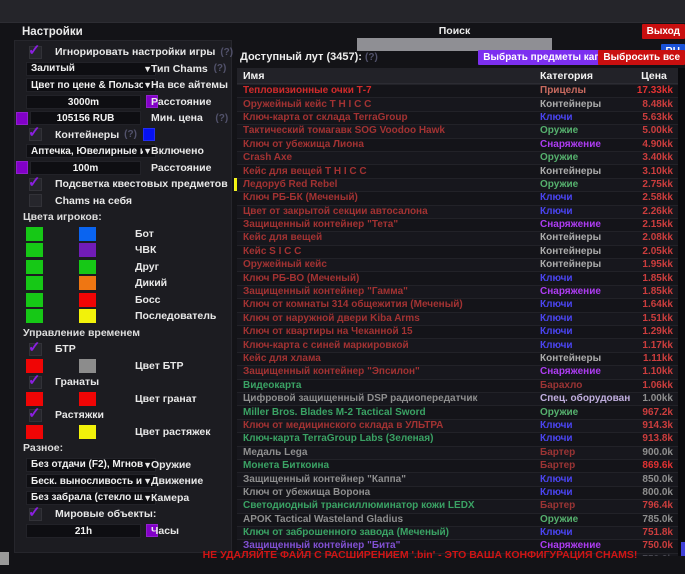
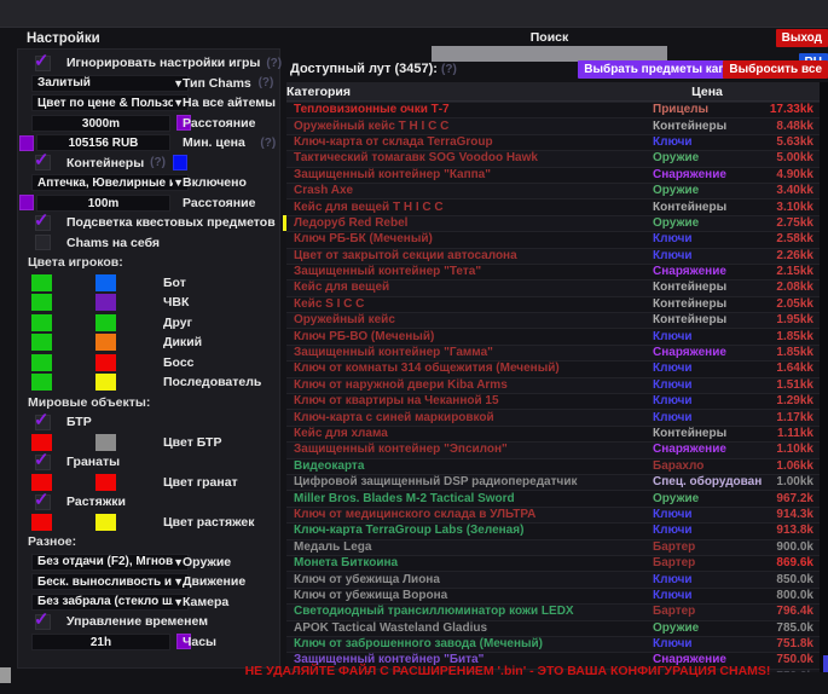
  Настройки
  ✓
  Игнорировать настройки игры
  (?)
  Залитый
  ▼
  Тип Chams
  (?)
  Цвет по цене & Пользо
  ▼
  На все айтемы
  3000m
  Расстояние
  105156 RUB
  Мин. цена
  (?)
  ✓
  Контейнеры
  (?)
  Аптечка, Ювелирные и
  ▼
  Включено
  100m
  Расстояние
  ✓
  Подсветка квестовых предметов
  Chams на себя
  Цвета игроков:
  Бот
  ЧВК
  Друг
  Дикий
  Босс
  Последователь
- Управление временем
+ Мировые объекты:
  ✓
  БТР
  Цвет БТР
  ✓
  Гранаты
  Цвет гранат
  ✓
  Растяжки
  Цвет растяжек
  Разное:
  Без отдачи (F2), Мгнов
  ▼
  Оружие
  ▼
  Движение
  Без забрала (стекло ш
  ▼
  Камера
  ✓
- Мировые объекты:
+ Управление временем
  21h
  Часы
  Поиск
  Выход
  Доступный лут (3457): (?)
  Выбрать предметы кап
  Выбросить все
- Имя
  Категория
  Цена
  Тепловизионные очки Т-7
  Прицелы
  17.33kk
  Оружейный кейс T H I C C
  Контейнеры
  8.48kk
  Ключ-карта от склада TerraGroup
  Ключи
  5.63kk
  Тактический томагавк SOG Voodoo Hawk
  Оружие
  5.00kk
- Ключ от убежища Лиона
+ Защищенный контейнер "Каппа"
  Снаряжение
  4.90kk
  Crash Axe
  Оружие
  3.40kk
  Кейс для вещей T H I C C
  Контейнеры
  3.10kk
  Ледоруб Red Rebel
  Оружие
  2.75kk
  Ключ РБ-БК (Меченый)
  Ключи
  2.58kk
  Цвет от закрытой секции автосалона
  Ключи
  2.26kk
  Защищенный контейнер "Тета"
  Снаряжение
  2.15kk
  Кейс для вещей
  Контейнеры
  2.08kk
  Кейс S I C C
  Контейнеры
  2.05kk
  Оружейный кейс
  Контейнеры
  1.95kk
  Ключ РБ-ВО (Меченый)
  Ключи
  1.85kk
  Защищенный контейнер "Гамма"
  Снаряжение
  1.85kk
  Ключ от комнаты 314 общежития (Меченый)
  Ключи
  1.64kk
  Ключ от наружной двери Kiba Arms
  Ключи
  1.51kk
  Ключ от квартиры на Чеканной 15
  Ключи
  1.29kk
  Ключ-карта с синей маркировкой
  Ключи
  1.17kk
  Кейс для хлама
  Контейнеры
  1.11kk
  Защищенный контейнер "Эпсилон"
  Снаряжение
  1.10kk
  Видеокарта
  Барахло
  1.06kk
  Цифровой защищенный DSP радиопередатчик
  Спец. оборудован
  1.00kk
  Miller Bros. Blades M-2 Tactical Sword
  Оружие
  967.2k
  Ключ от медицинского склада в УЛЬТРА
  Ключи
  914.3k
  Ключ-карта TerraGroup Labs (Зеленая)
  Ключи
  913.8k
  Медаль Lega
  Бартер
  900.0k
  Монета Биткоина
  Бартер
  869.6k
- Защищенный контейнер "Каппа"
+ Ключ от убежища Лиона
  Ключи
  850.0k
  Ключ от убежища Ворона
  Ключи
  800.0k
  Светодиодный трансиллюминатор кожи LEDX
  Бартер
  796.4k
  APOK Tactical Wasteland Gladius
  Оружие
  785.0k
  Ключ от заброшенного завода (Меченый)
  Ключи
  751.8k
  Защищенный контейнер "Бита"
  Снаряжение
  750.0k
  НЕ УДАЛЯЙТЕ ФАЙЛ С РАСШИРЕНИЕМ '.bin' - ЭТО ВАША КОНФИГУРАЦИЯ CHAMS!
